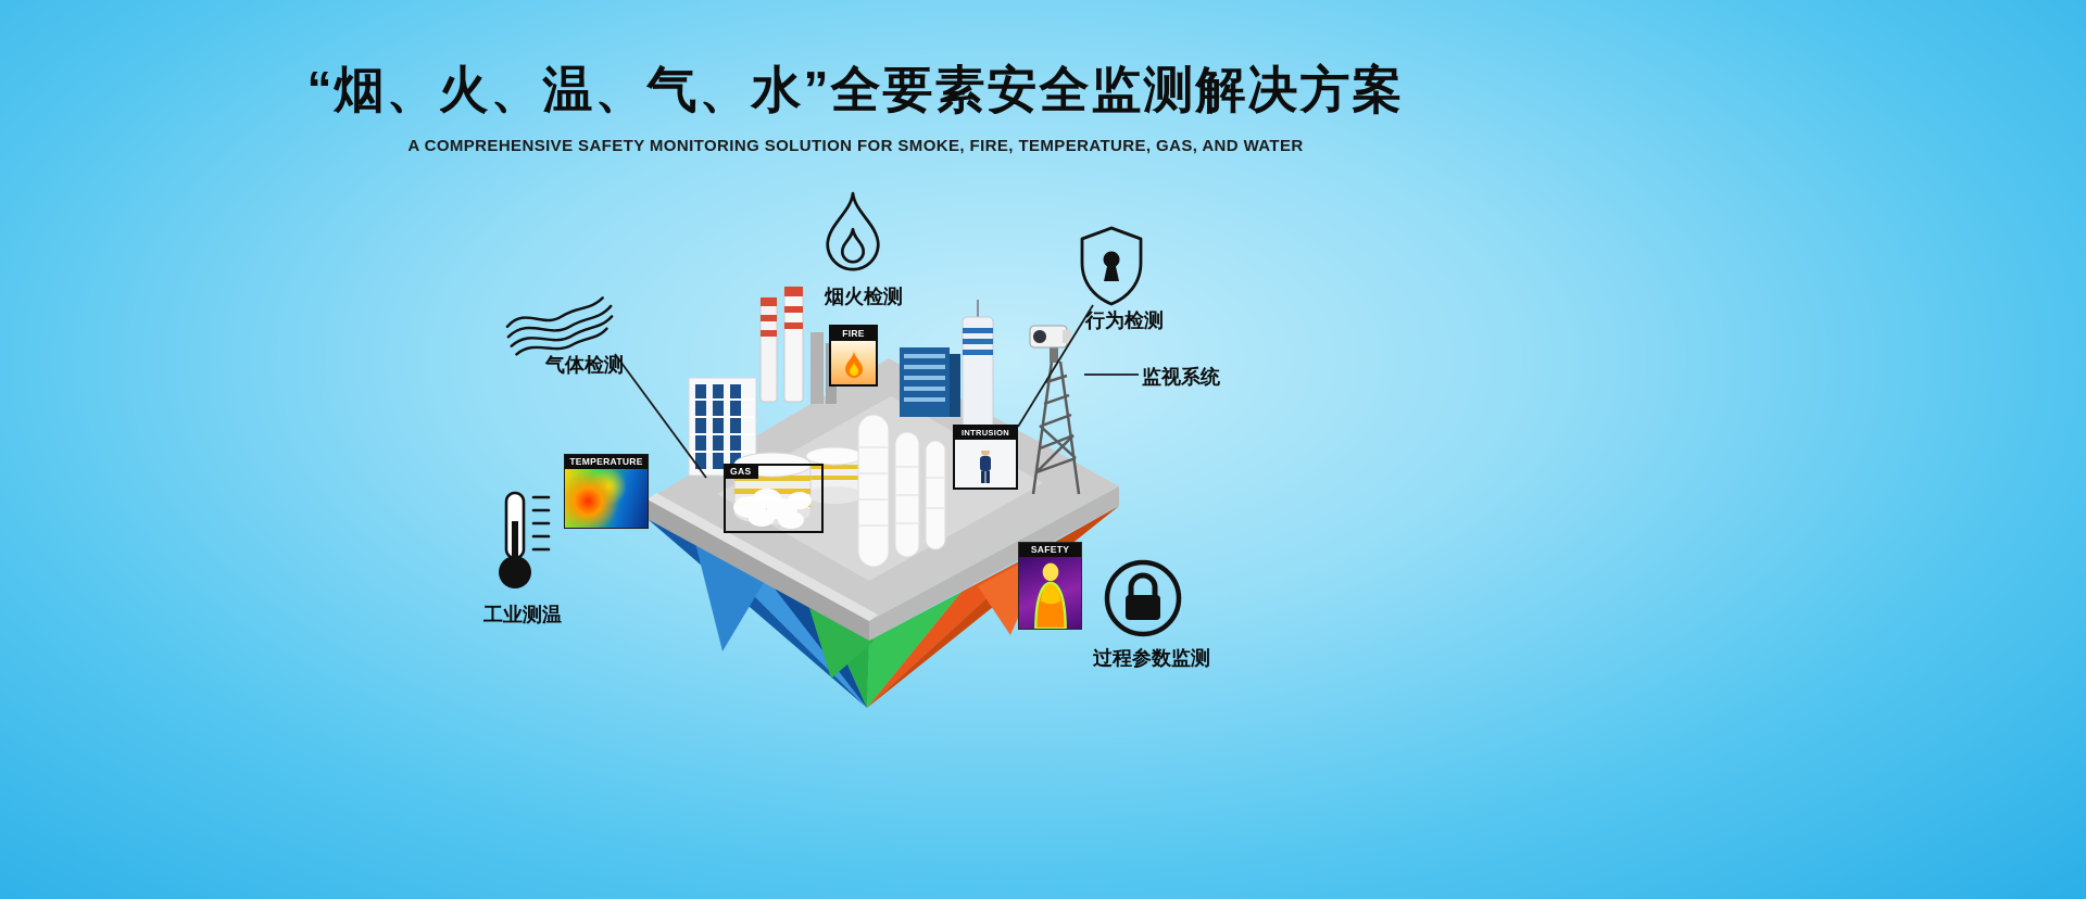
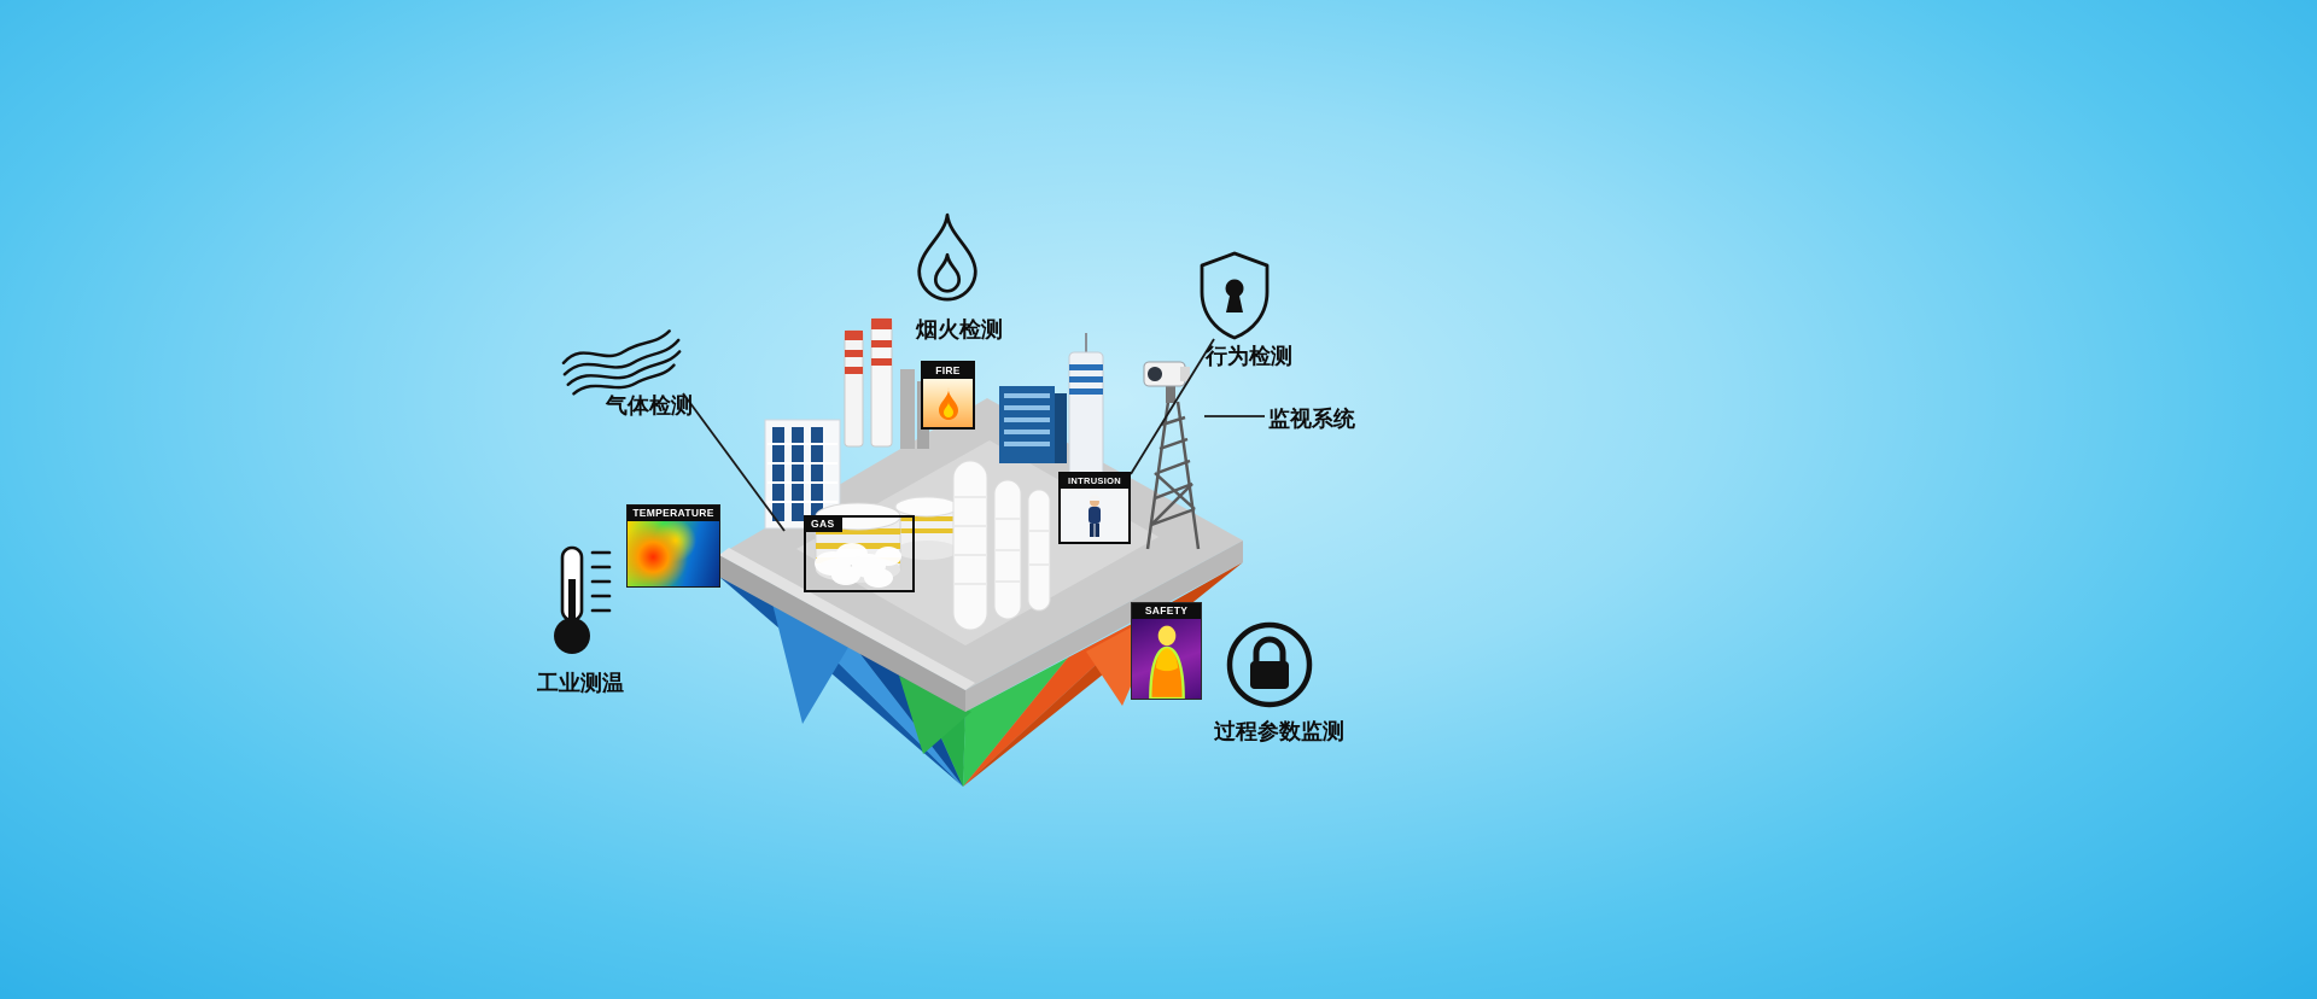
- “烟、火、温、气、水”全要素安全监测解决方案
- A COMPREHENSIVE SAFETY MONITORING SOLUTION FOR SMOKE, FIRE, TEMPERATURE, GAS, AND WATER
  气体检测
  烟火检测
  行为检测
  监视系统
  工业测温
  过程参数监测
  TEMPERATURE
  FIRE
  GAS
  INTRUSION
  SAFETY
